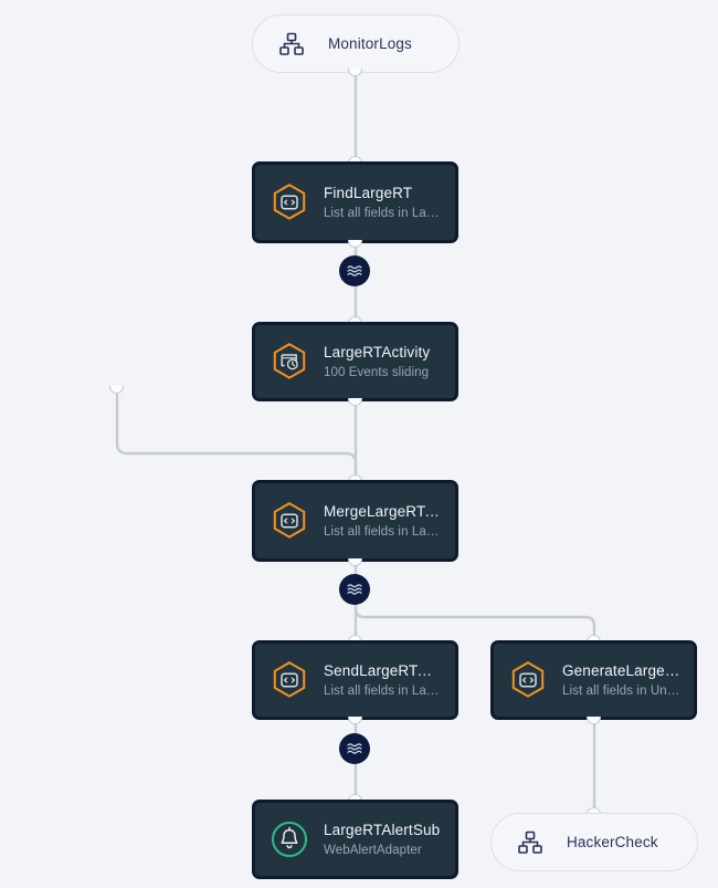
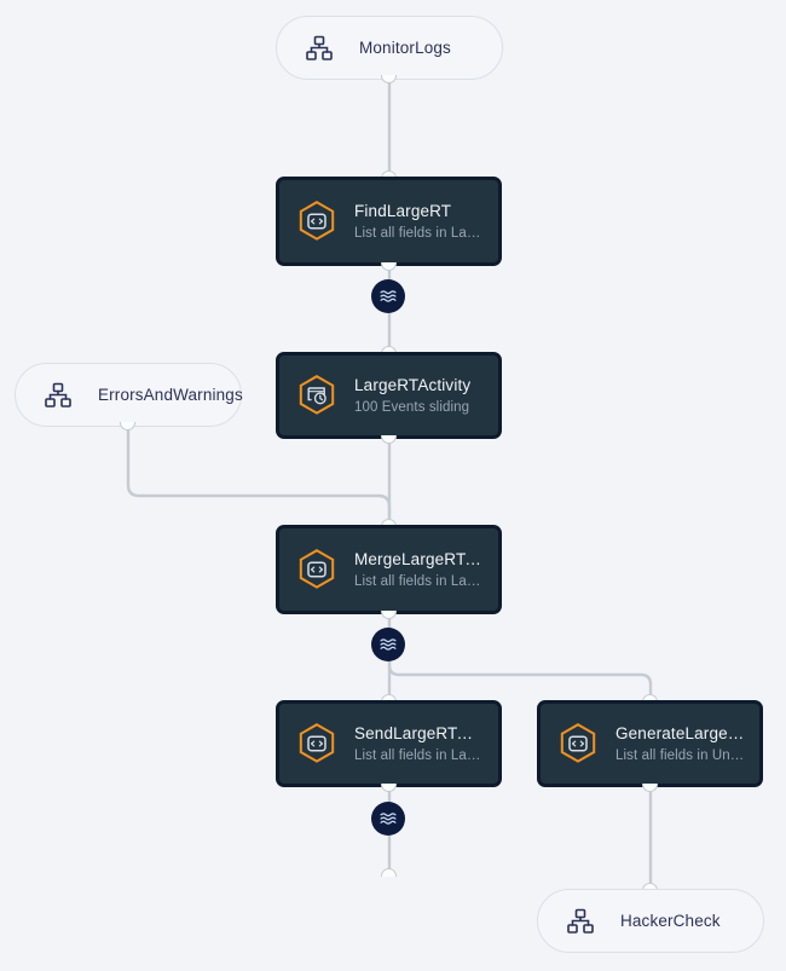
  MonitorLogs
  FindLargeRT
  List all fields in Large
  LargeRTActivity
  100 Events sliding
+ ErrorsAndWarnings
  MergeLargeRTAP
  List all fields in Large
  SendLargeRTAler
  List all fields in Large
  GenerateLargeRT
  List all fields in Unus
- LargeRTAlertSub
- WebAlertAdapter
  HackerCheck
